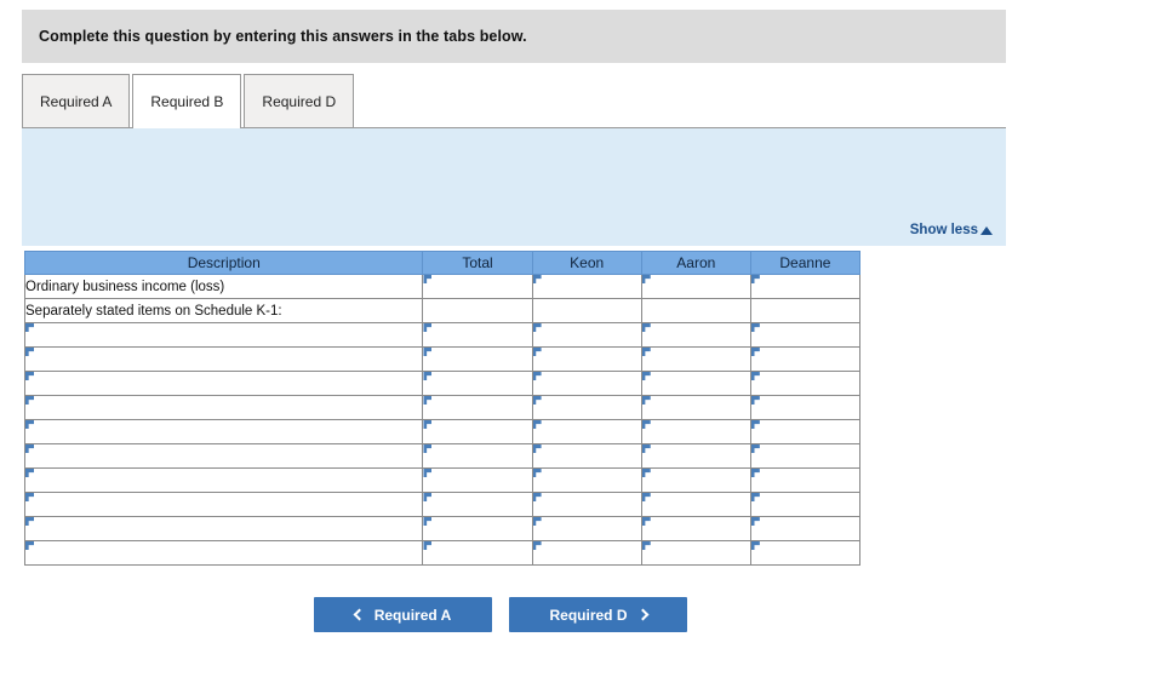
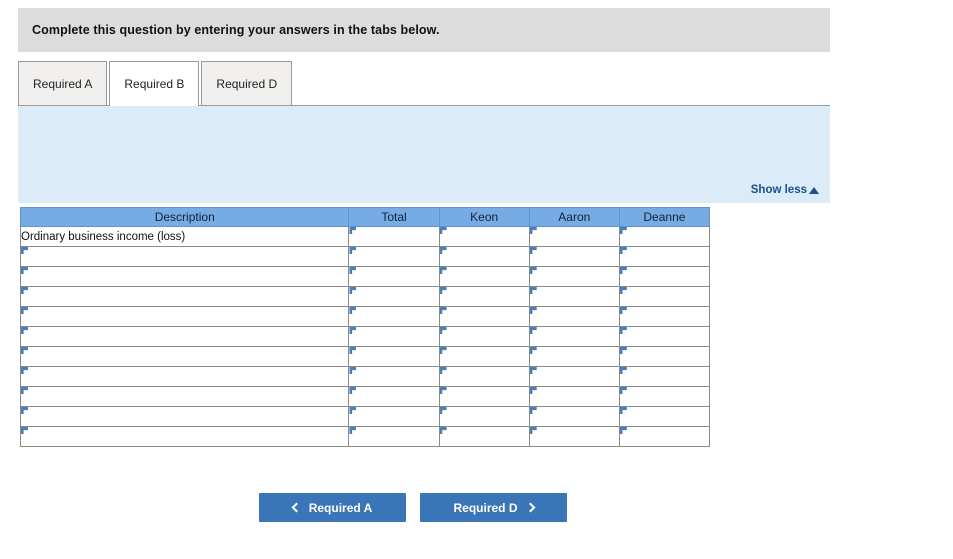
- Complete this question by entering this answers in the tabs below.
+ Complete this question by entering your answers in the tabs below.
  Required A
  Required B
  Required D
  Show less
  Description	Total	Keon	Aaron	Deanne
  Ordinary business income (loss)
- Separately stated items on Schedule K-1:
  Required A
  Required D
